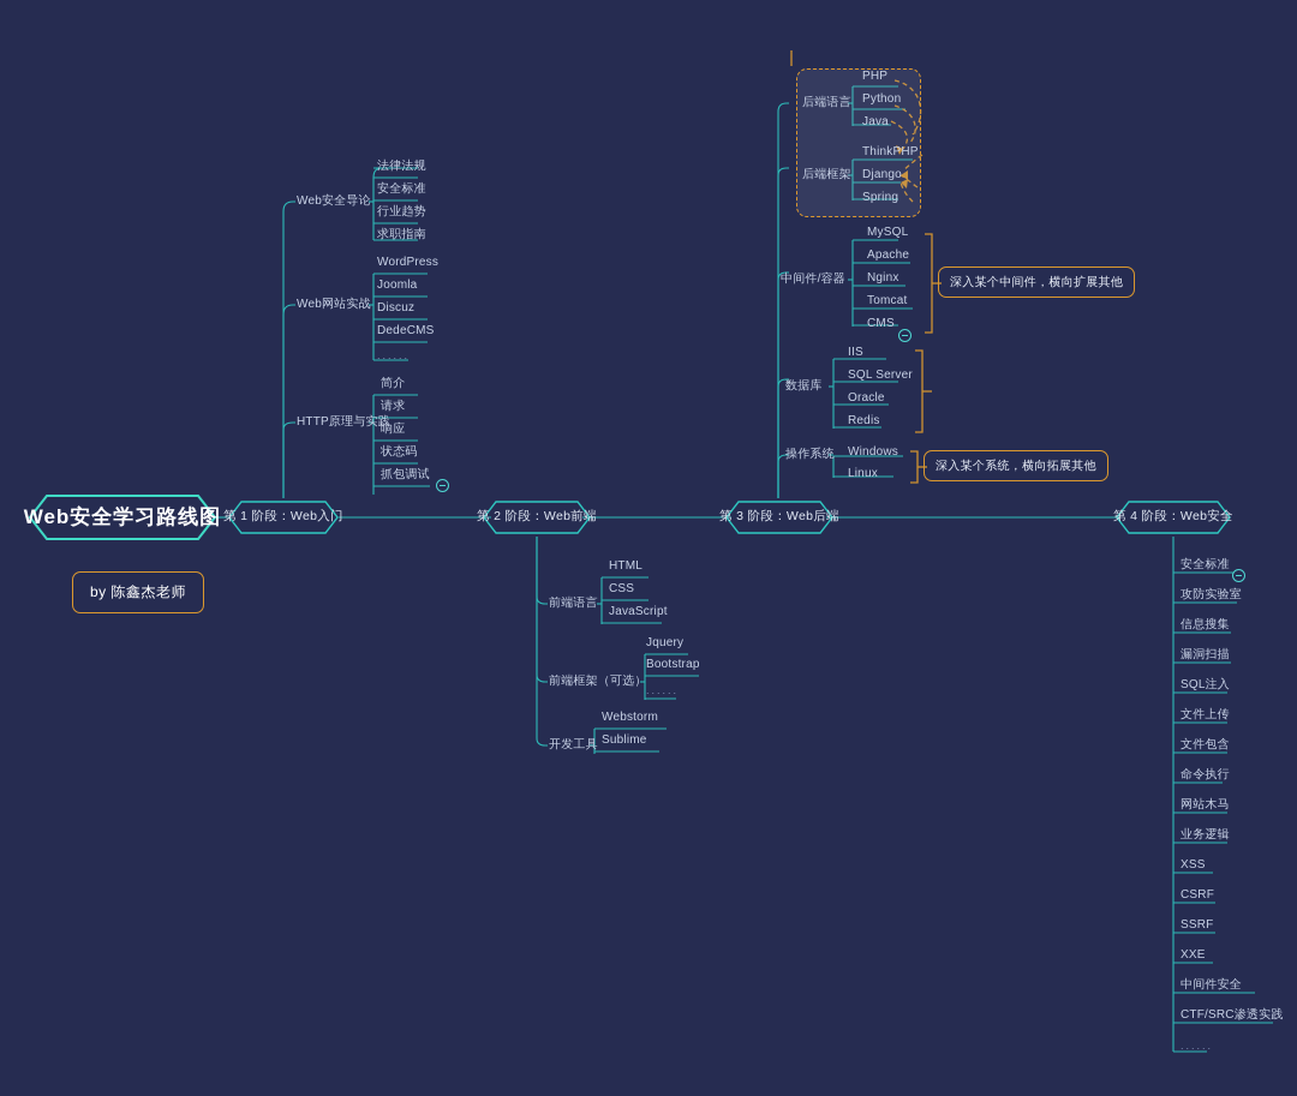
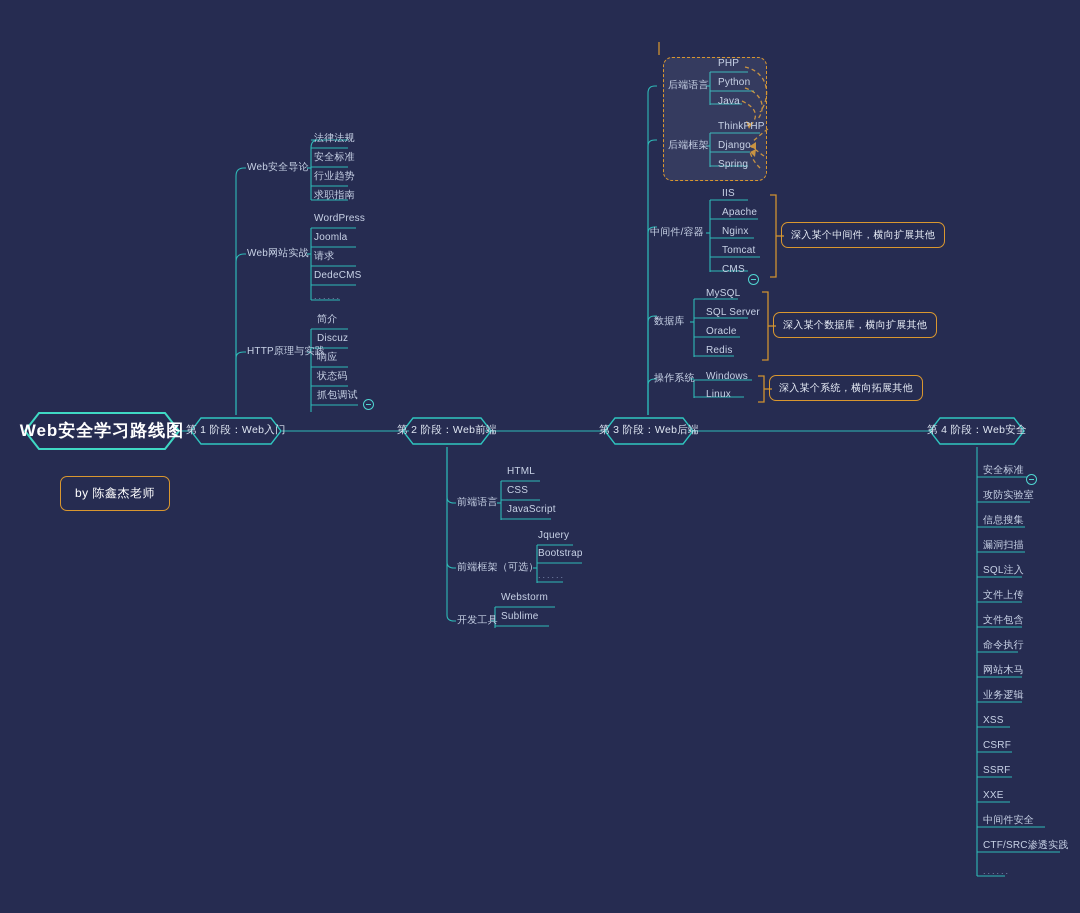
  Web安全学习路线图
  by 陈鑫杰老师
  第 1 阶段：Web入门
  第 2 阶段：Web前端
  第 3 阶段：Web后端
  第 4 阶段：Web安全
  Web安全导论
  法律法规
  安全标准
  行业趋势
  求职指南
  Web网站实战
  WordPress
  Joomla
- Discuz
+ 请求
  DedeCMS
  ......
  HTTP原理与实践
  简介
- 请求
+ Discuz
  响应
  状态码
  抓包调试
  前端语言
  HTML
  CSS
  JavaScript
  前端框架（可选）
  Jquery
  Bootstrap
  ......
  开发工具
  Webstorm
  Sublime
  后端语言
  PHP
  Python
  Java
  后端框架
  ThinkPHP
  Django
  Spring
  中间件/容器
- MySQL
+ IIS
  Apache
  Nginx
  Tomcat
  CMS
  数据库
- IIS
+ MySQL
  SQL Server
  Oracle
  Redis
  操作系统
  Windows
  Linux
  深入某个中间件，横向扩展其他
+ 深入某个数据库，横向扩展其他
  深入某个系统，横向拓展其他
  安全标准
  攻防实验室
  信息搜集
  漏洞扫描
  SQL注入
  文件上传
  文件包含
  命令执行
  网站木马
  业务逻辑
  XSS
  CSRF
  SSRF
  XXE
  中间件安全
  CTF/SRC渗透实践
  ......
